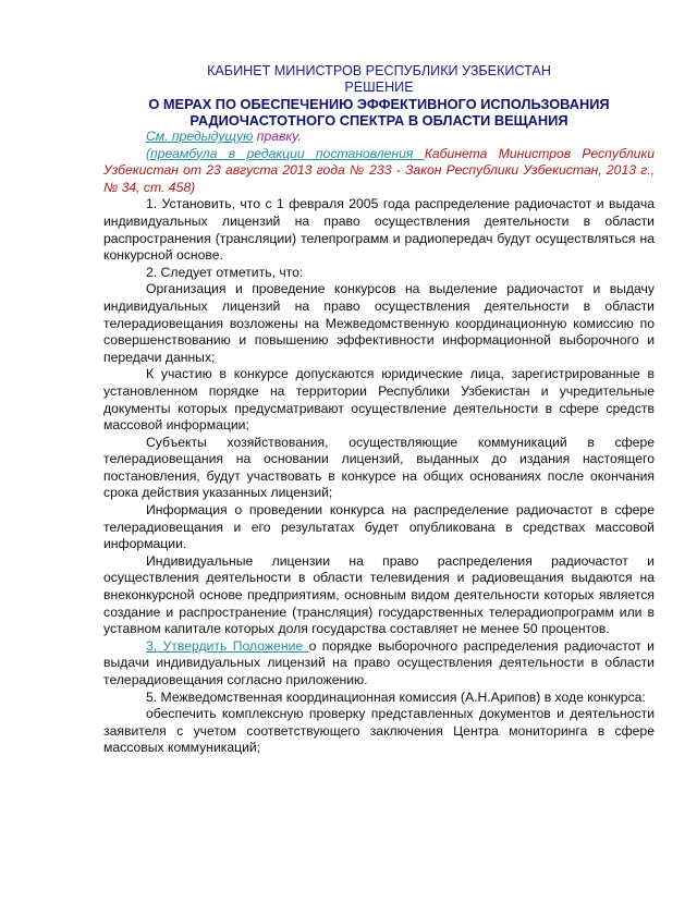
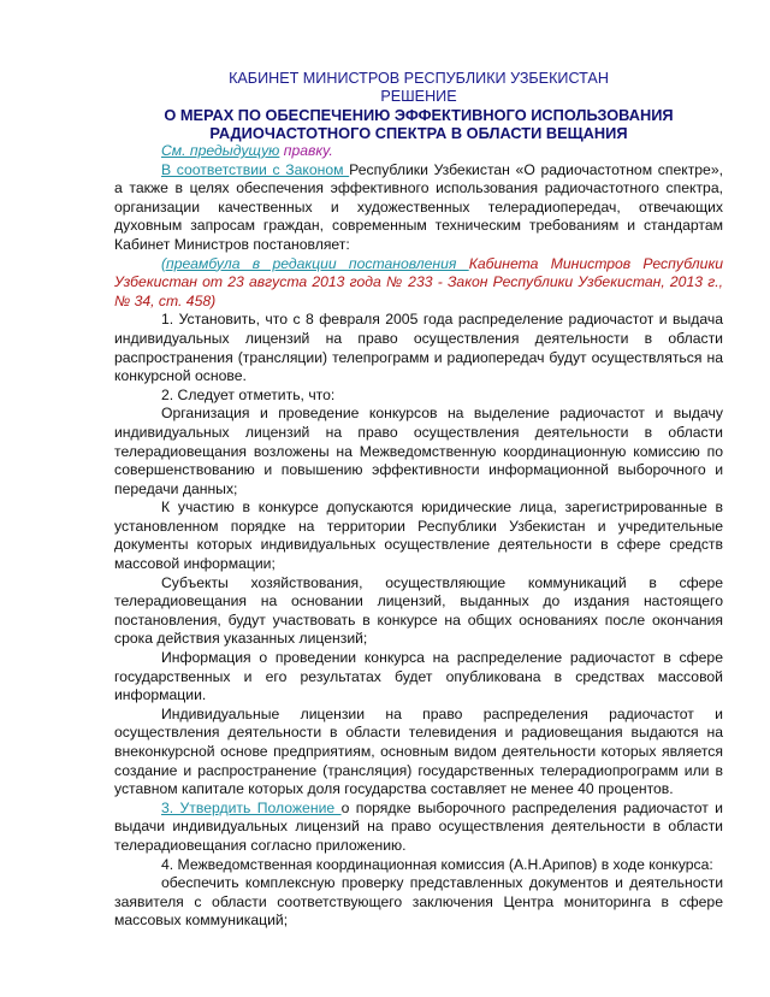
  КАБИНЕТ МИНИСТРОВ РЕСПУБЛИКИ УЗБЕКИСТАН
  РЕШЕНИЕ
  О МЕРАХ ПО ОБЕСПЕЧЕНИЮ ЭФФЕКТИВНОГО ИСПОЛЬЗОВАНИЯ
  РАДИОЧАСТОТНОГО СПЕКТРА В ОБЛАСТИ ВЕЩАНИЯ
  См. предыдущую правку.
+ В соответствии с Законом Республики Узбекистан «О радиочастотном спектре», а также в целях обеспечения эффективного использования радиочастотного спектра, организации качественных и художественных телерадиопередач, отвечающих духовным запросам граждан, современным техническим требованиям и стандартам Кабинет Министров постановляет:
  (преамбула в редакции постановления Кабинета Министров Республики Узбекистан от 23 августа 2013 года № 233 - Закон Республики Узбекистан, 2013 г., № 34, ст. 458)
- 1. Установить, что с 1 февраля 2005 года распределение радиочастот и выдача индивидуальных лицензий на право осуществления деятельности в области распространения (трансляции) телепрограмм и радиопередач будут осуществляться на конкурсной основе.
+ 1. Установить, что с 8 февраля 2005 года распределение радиочастот и выдача индивидуальных лицензий на право осуществления деятельности в области распространения (трансляции) телепрограмм и радиопередач будут осуществляться на конкурсной основе.
  2. Следует отметить, что:
  Организация и проведение конкурсов на выделение радиочастот и выдачу индивидуальных лицензий на право осуществления деятельности в области телерадиовещания возложены на Межведомственную координационную комиссию по совершенствованию и повышению эффективности информационной выборочного и передачи данных;
- К участию в конкурсе допускаются юридические лица, зарегистрированные в установленном порядке на территории Республики Узбекистан и учредительные документы которых предусматривают осуществление деятельности в сфере средств массовой информации;
+ К участию в конкурсе допускаются юридические лица, зарегистрированные в установленном порядке на территории Республики Узбекистан и учредительные документы которых индивидуальных осуществление деятельности в сфере средств массовой информации;
  Субъекты хозяйствования, осуществляющие коммуникаций в сфере телерадиовещания на основании лицензий, выданных до издания настоящего постановления, будут участвовать в конкурсе на общих основаниях после окончания срока действия указанных лицензий;
- Информация о проведении конкурса на распределение радиочастот в сфере телерадиовещания и его результатах будет опубликована в средствах массовой информации.
+ Информация о проведении конкурса на распределение радиочастот в сфере государственных и его результатах будет опубликована в средствах массовой информации.
- Индивидуальные лицензии на право распределения радиочастот и осуществления деятельности в области телевидения и радиовещания выдаются на внеконкурсной основе предприятиям, основным видом деятельности которых является создание и распространение (трансляция) государственных телерадиопрограмм или в уставном капитале которых доля государства составляет не менее 50 процентов.
+ Индивидуальные лицензии на право распределения радиочастот и осуществления деятельности в области телевидения и радиовещания выдаются на внеконкурсной основе предприятиям, основным видом деятельности которых является создание и распространение (трансляция) государственных телерадиопрограмм или в уставном капитале которых доля государства составляет не менее 40 процентов.
  3. Утвердить Положение о порядке выборочного распределения радиочастот и выдачи индивидуальных лицензий на право осуществления деятельности в области телерадиовещания согласно приложению.
- 5. Межведомственная координационная комиссия (А.Н.Арипов) в ходе конкурса:
+ 4. Межведомственная координационная комиссия (А.Н.Арипов) в ходе конкурса:
- обеспечить комплексную проверку представленных документов и деятельности заявителя с учетом соответствующего заключения Центра мониторинга в сфере массовых коммуникаций;
+ обеспечить комплексную проверку представленных документов и деятельности заявителя с области соответствующего заключения Центра мониторинга в сфере массовых коммуникаций;
